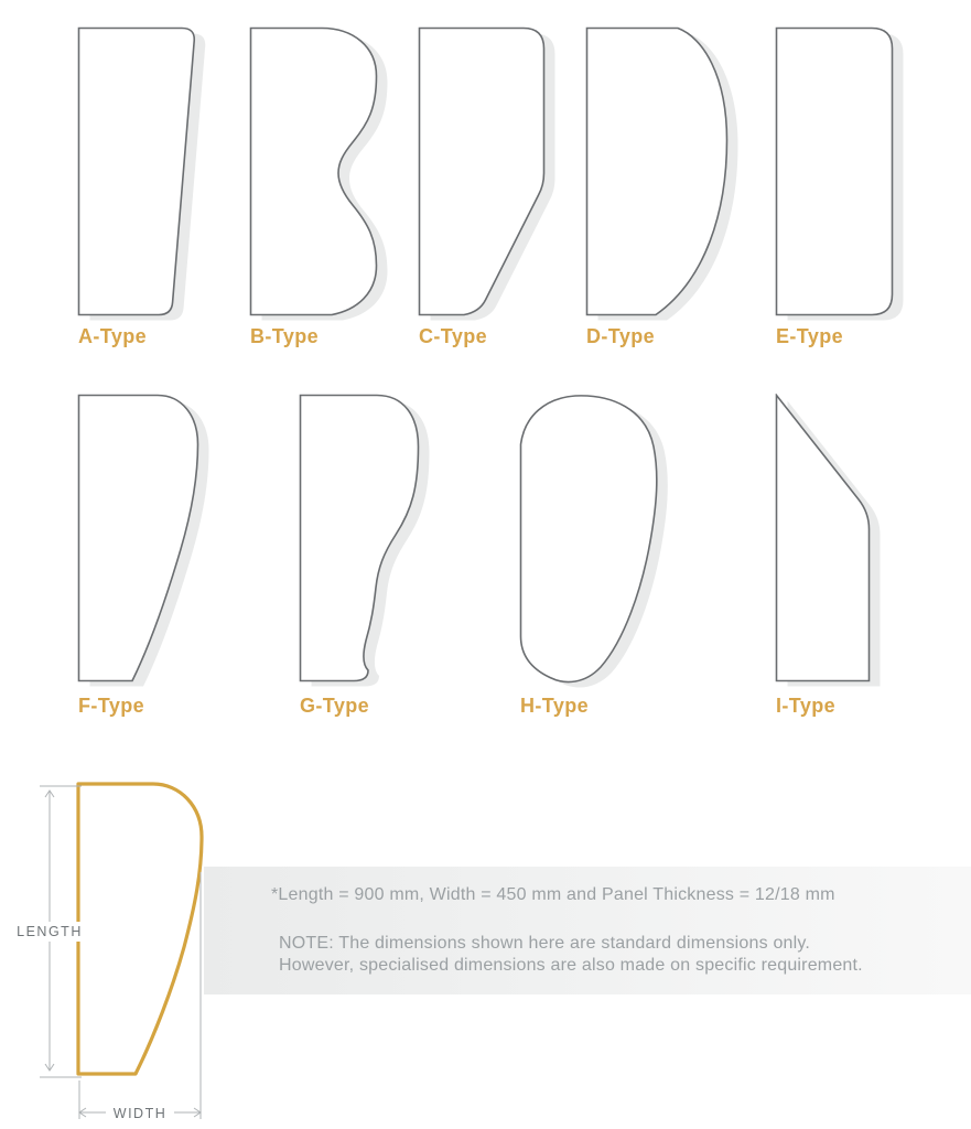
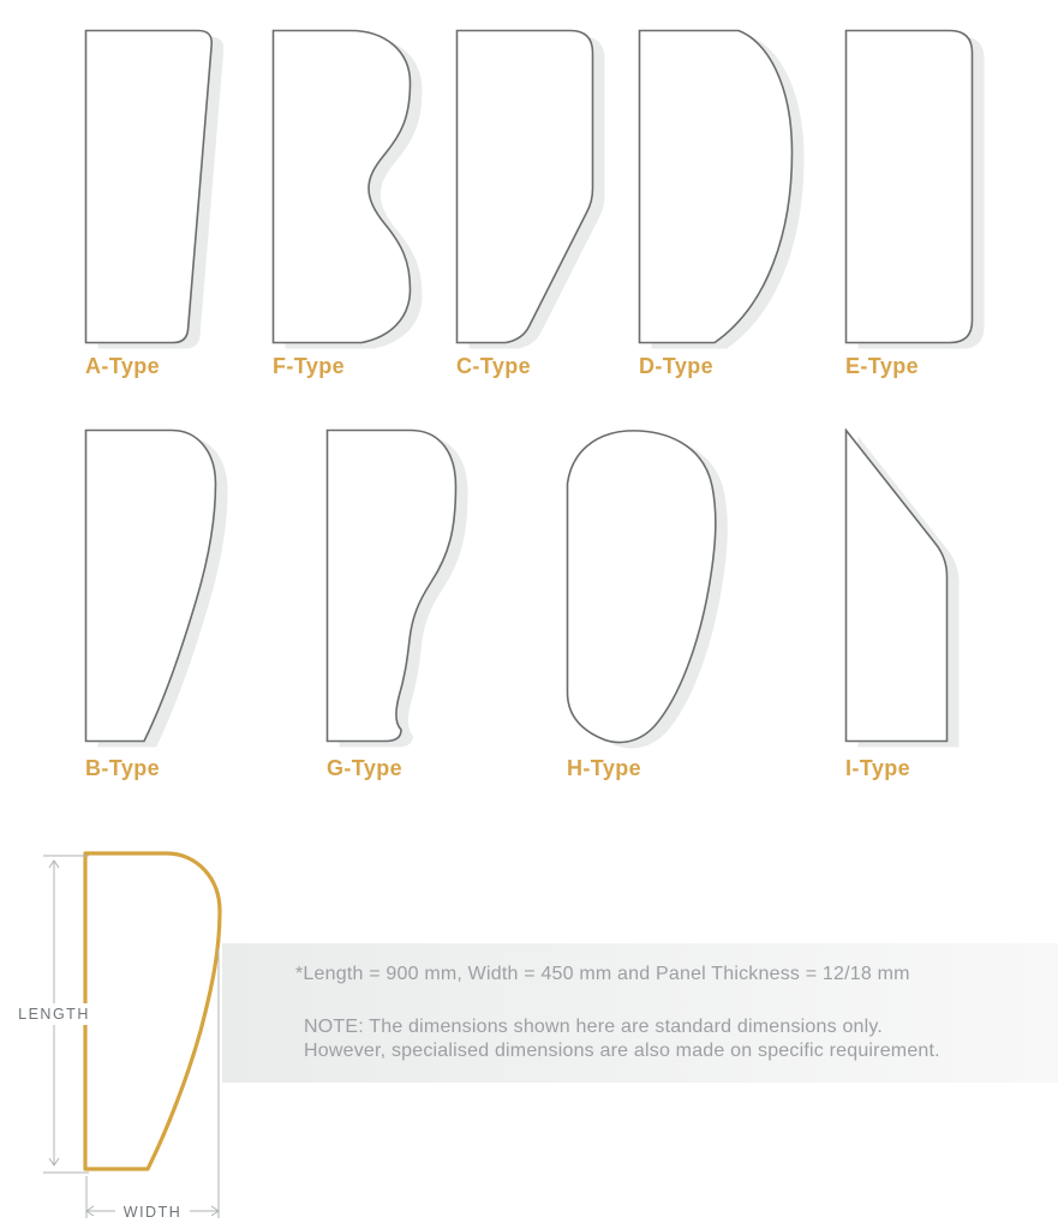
  A-Type
- B-Type
+ F-Type
  C-Type
  D-Type
  E-Type
- F-Type
+ B-Type
  G-Type
  H-Type
  I-Type
  *Length = 900 mm, Width = 450 mm and Panel Thickness = 12/18 mm
  NOTE: The dimensions shown here are standard dimensions only.
  However, specialised dimensions are also made on specific requirement.
  LENGTH
  WIDTH
